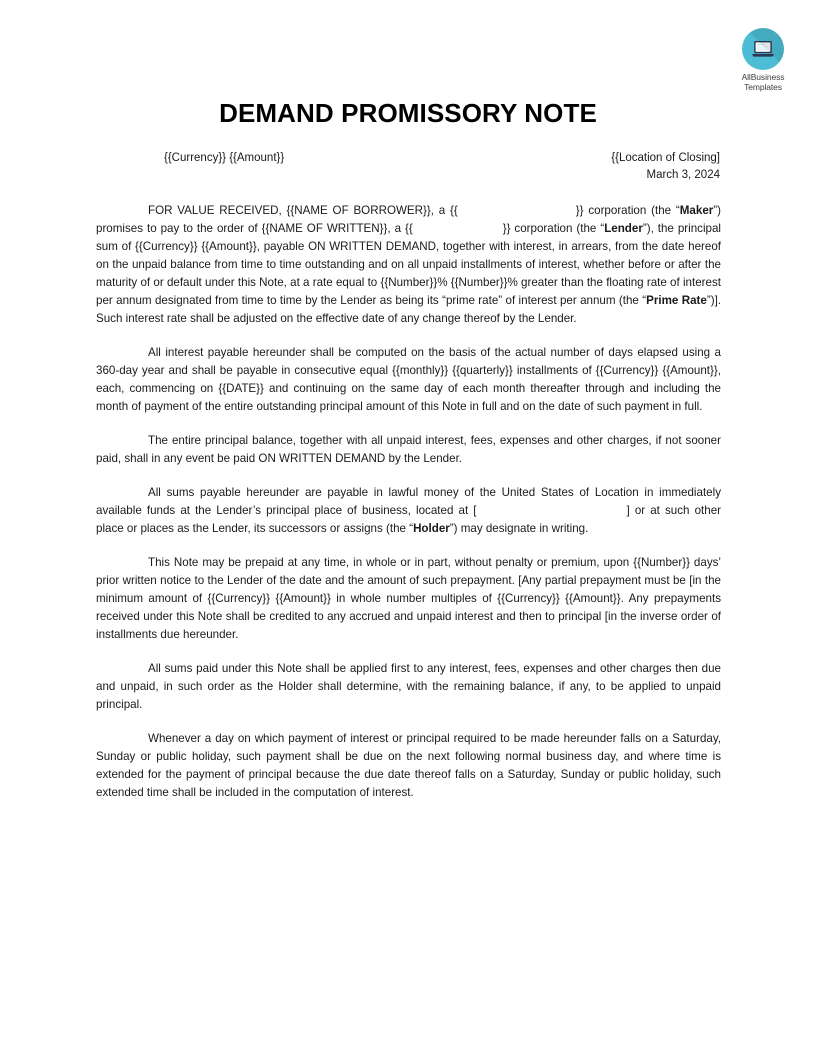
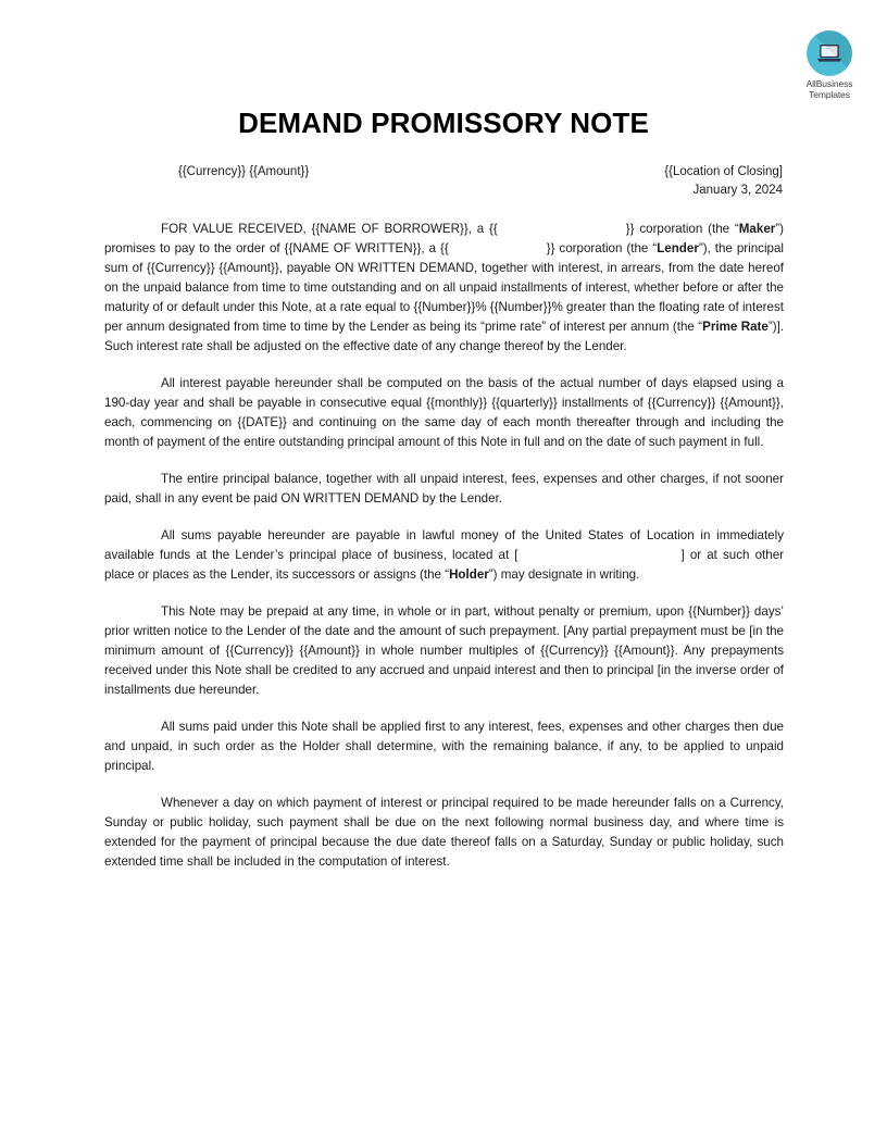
  AllBusiness
  Templates
  DEMAND PROMISSORY NOTE
  {{Currency}} {{Amount}}
  {{Location of Closing]
- March 3, 2024
+ January 3, 2024
  FOR VALUE RECEIVED, {{NAME OF BORROWER}}, a {{ }} corporation (the “Maker”) promises to pay to the order of {{NAME OF WRITTEN}}, a {{ }} corporation (the “Lender”), the principal sum of {{Currency}} {{Amount}}, payable ON WRITTEN DEMAND, together with interest, in arrears, from the date hereof on the unpaid balance from time to time outstanding and on all unpaid installments of interest, whether before or after the maturity of or default under this Note, at a rate equal to {{Number}}% {{Number}}% greater than the floating rate of interest per annum designated from time to time by the Lender as being its “prime rate” of interest per annum (the “Prime Rate”)]. Such interest rate shall be adjusted on the effective date of any change thereof by the Lender.
- All interest payable hereunder shall be computed on the basis of the actual number of days elapsed using a 360-day year and shall be payable in consecutive equal {{monthly}} {{quarterly}} installments of {{Currency}} {{Amount}}, each, commencing on {{DATE}} and continuing on the same day of each month thereafter through and including the month of payment of the entire outstanding principal amount of this Note in full and on the date of such payment in full.
+ All interest payable hereunder shall be computed on the basis of the actual number of days elapsed using a 190-day year and shall be payable in consecutive equal {{monthly}} {{quarterly}} installments of {{Currency}} {{Amount}}, each, commencing on {{DATE}} and continuing on the same day of each month thereafter through and including the month of payment of the entire outstanding principal amount of this Note in full and on the date of such payment in full.
  The entire principal balance, together with all unpaid interest, fees, expenses and other charges, if not sooner paid, shall in any event be paid ON WRITTEN DEMAND by the Lender.
  All sums payable hereunder are payable in lawful money of the United States of Location in immediately available funds at the Lender’s principal place of business, located at [ ] or at such other place or places as the Lender, its successors or assigns (the “Holder”) may designate in writing.
  This Note may be prepaid at any time, in whole or in part, without penalty or premium, upon {{Number}} days’ prior written notice to the Lender of the date and the amount of such prepayment. [Any partial prepayment must be [in the minimum amount of {{Currency}} {{Amount}} in whole number multiples of {{Currency}} {{Amount}}. Any prepayments received under this Note shall be credited to any accrued and unpaid interest and then to principal [in the inverse order of installments due hereunder.
  All sums paid under this Note shall be applied first to any interest, fees, expenses and other charges then due and unpaid, in such order as the Holder shall determine, with the remaining balance, if any, to be applied to unpaid principal.
- Whenever a day on which payment of interest or principal required to be made hereunder falls on a Saturday, Sunday or public holiday, such payment shall be due on the next following normal business day, and where time is extended for the payment of principal because the due date thereof falls on a Saturday, Sunday or public holiday, such extended time shall be included in the computation of interest.
+ Whenever a day on which payment of interest or principal required to be made hereunder falls on a Currency, Sunday or public holiday, such payment shall be due on the next following normal business day, and where time is extended for the payment of principal because the due date thereof falls on a Saturday, Sunday or public holiday, such extended time shall be included in the computation of interest.
